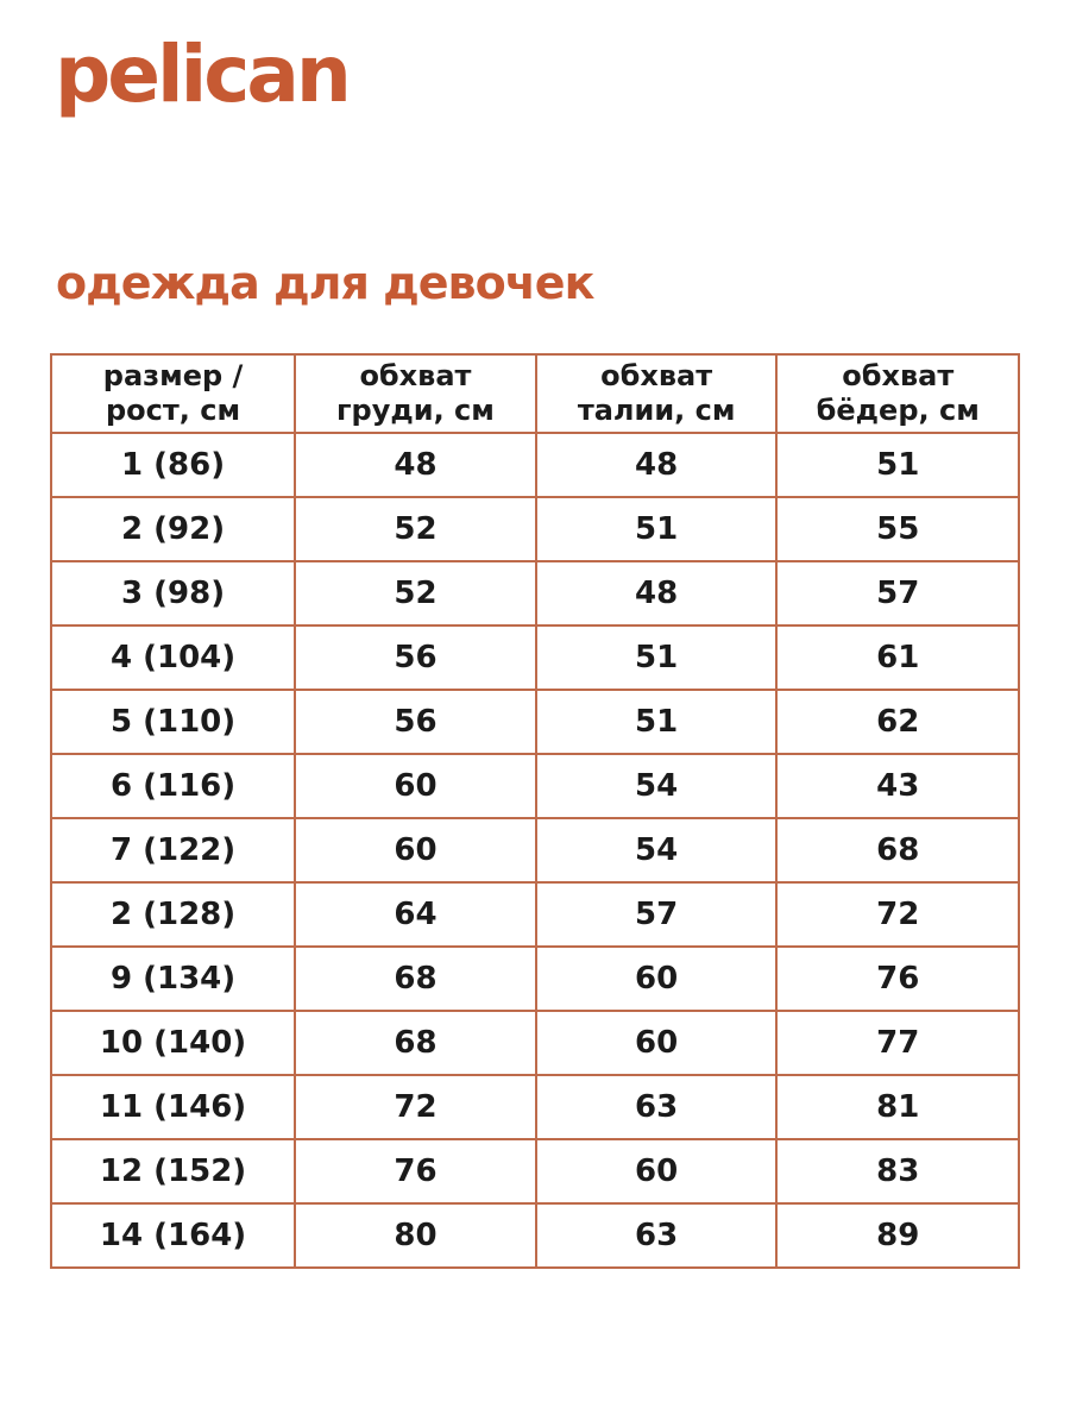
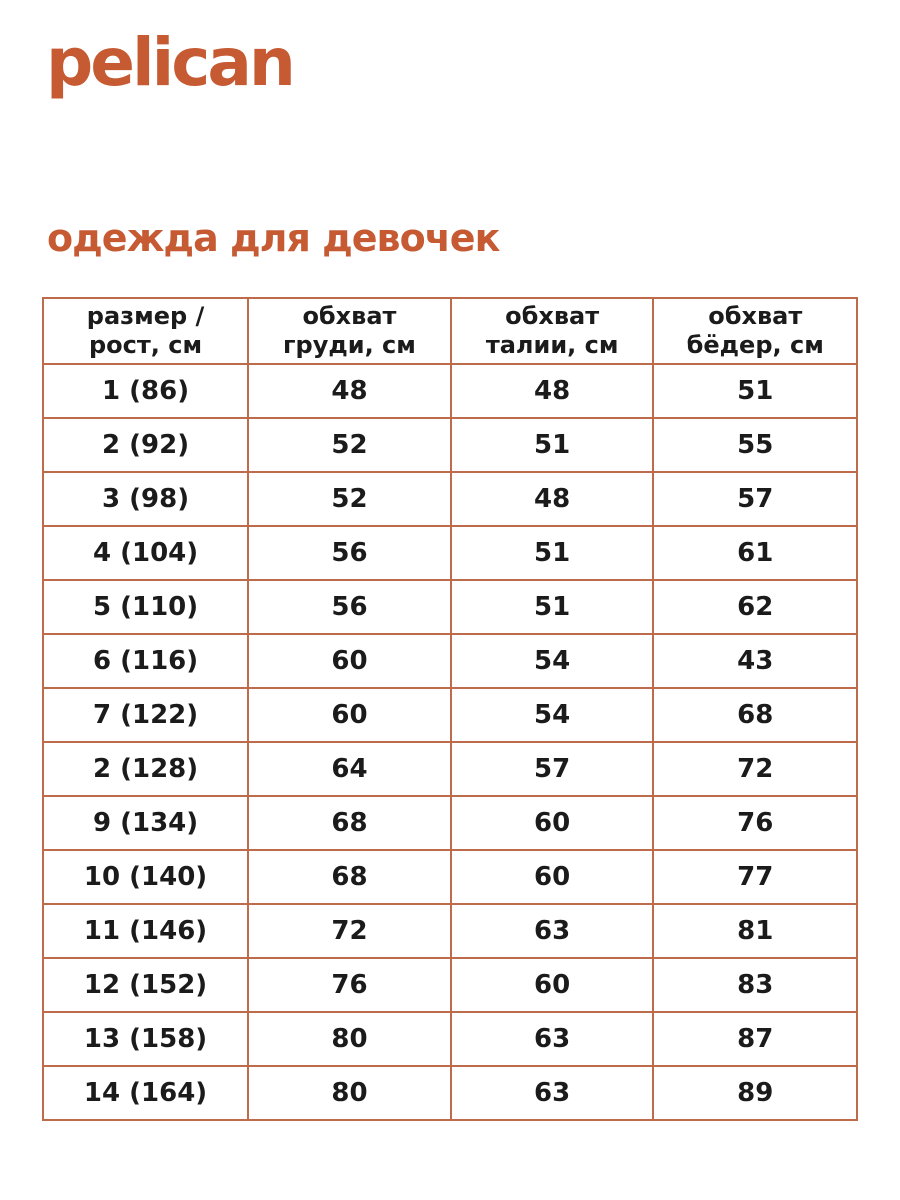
  pelican
  одежда для девочек
  размер / рост, см	обхват груди, см	обхват талии, см	обхват бёдер, см
  1 (86)	48	48	51
  2 (92)	52	51	55
  3 (98)	52	48	57
  4 (104)	56	51	61
  5 (110)	56	51	62
  6 (116)	60	54	43
  7 (122)	60	54	68
  2 (128)	64	57	72
  9 (134)	68	60	76
  10 (140)	68	60	77
  11 (146)	72	63	81
  12 (152)	76	60	83
+ 13 (158)	80	63	87
  14 (164)	80	63	89
